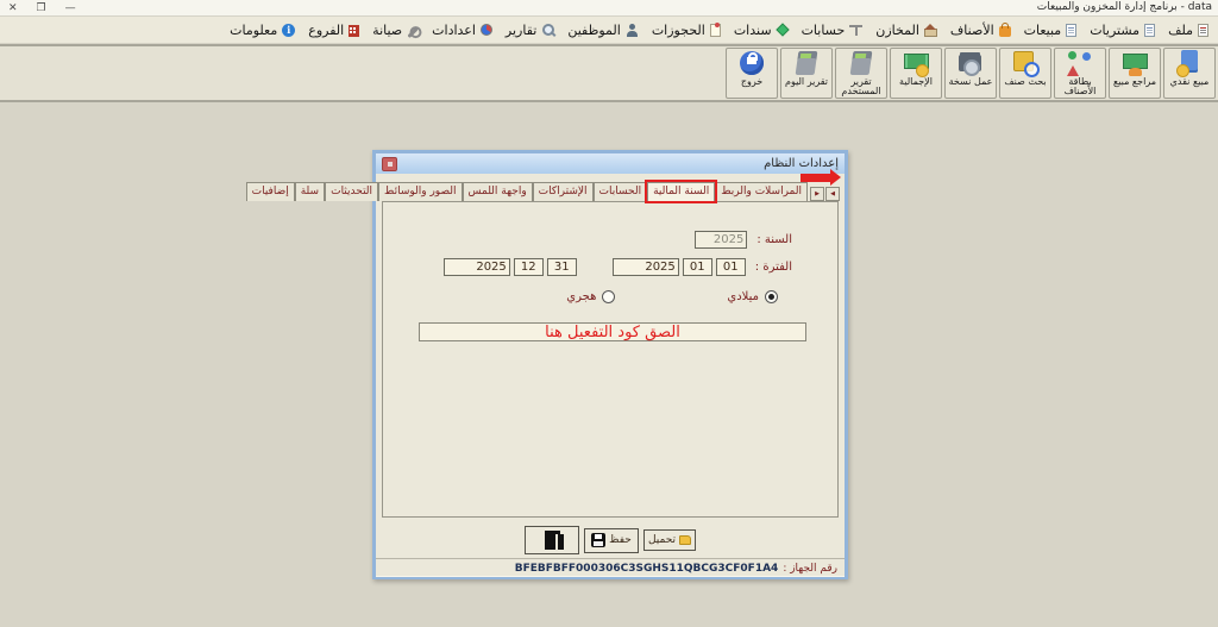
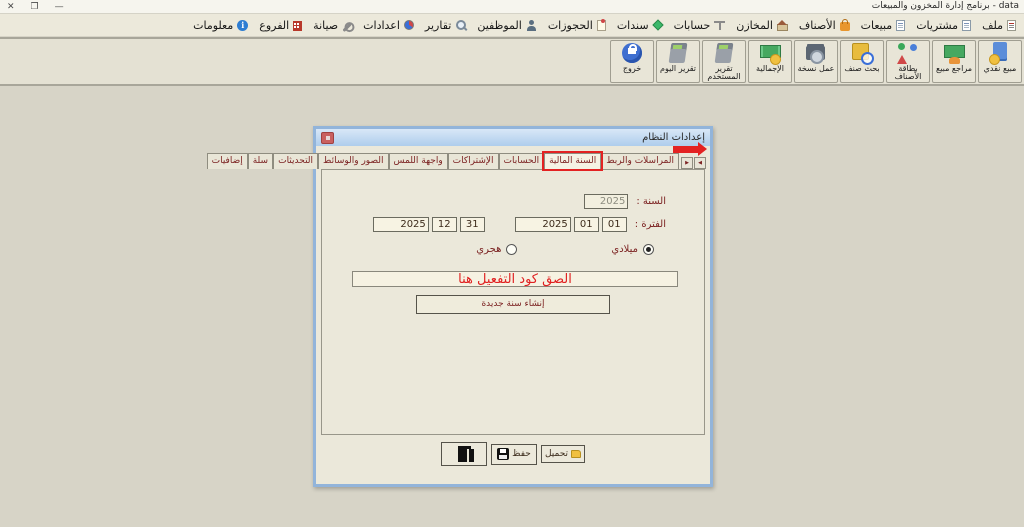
  ✕
  ❐
  —
  برنامج إدارة المخزون والمبيعات - data
  ملف
  مشتريات
  مبيعات
  الأصناف
  المخازن
  حسابات
  سندات
  الحجوزات
  الموظفين
  تقارير
  اعدادات
  صيانة
  الفروع
  معلومات
  مبيع نقدي
  مراجع مبيع
  بطاقة الأصناف
  بحث صنف
  عمل نسخة
  الإجمالية
  تقرير المستخدم
  تقرير اليوم
  خروج
  إعدادات النظام
  المراسلات والربط
  السنة المالية
  الحسابات
  الإشتراكات
  واجهة اللمس
  الصور والوسائط
  التحديثات
  سلة
  إضافيات
  السنة :
  الفترة :
  2025
  01
  01
  2025
  12
  31
  ميلادي
  هجري
  الصق كود التفعيل هنا
+ إنشاء سنة جديدة
  تحميل
  حفظ
- رقم الجهاز :
- BFEBFBFF000306C3SGHS11QBCG3CF0F1A4
